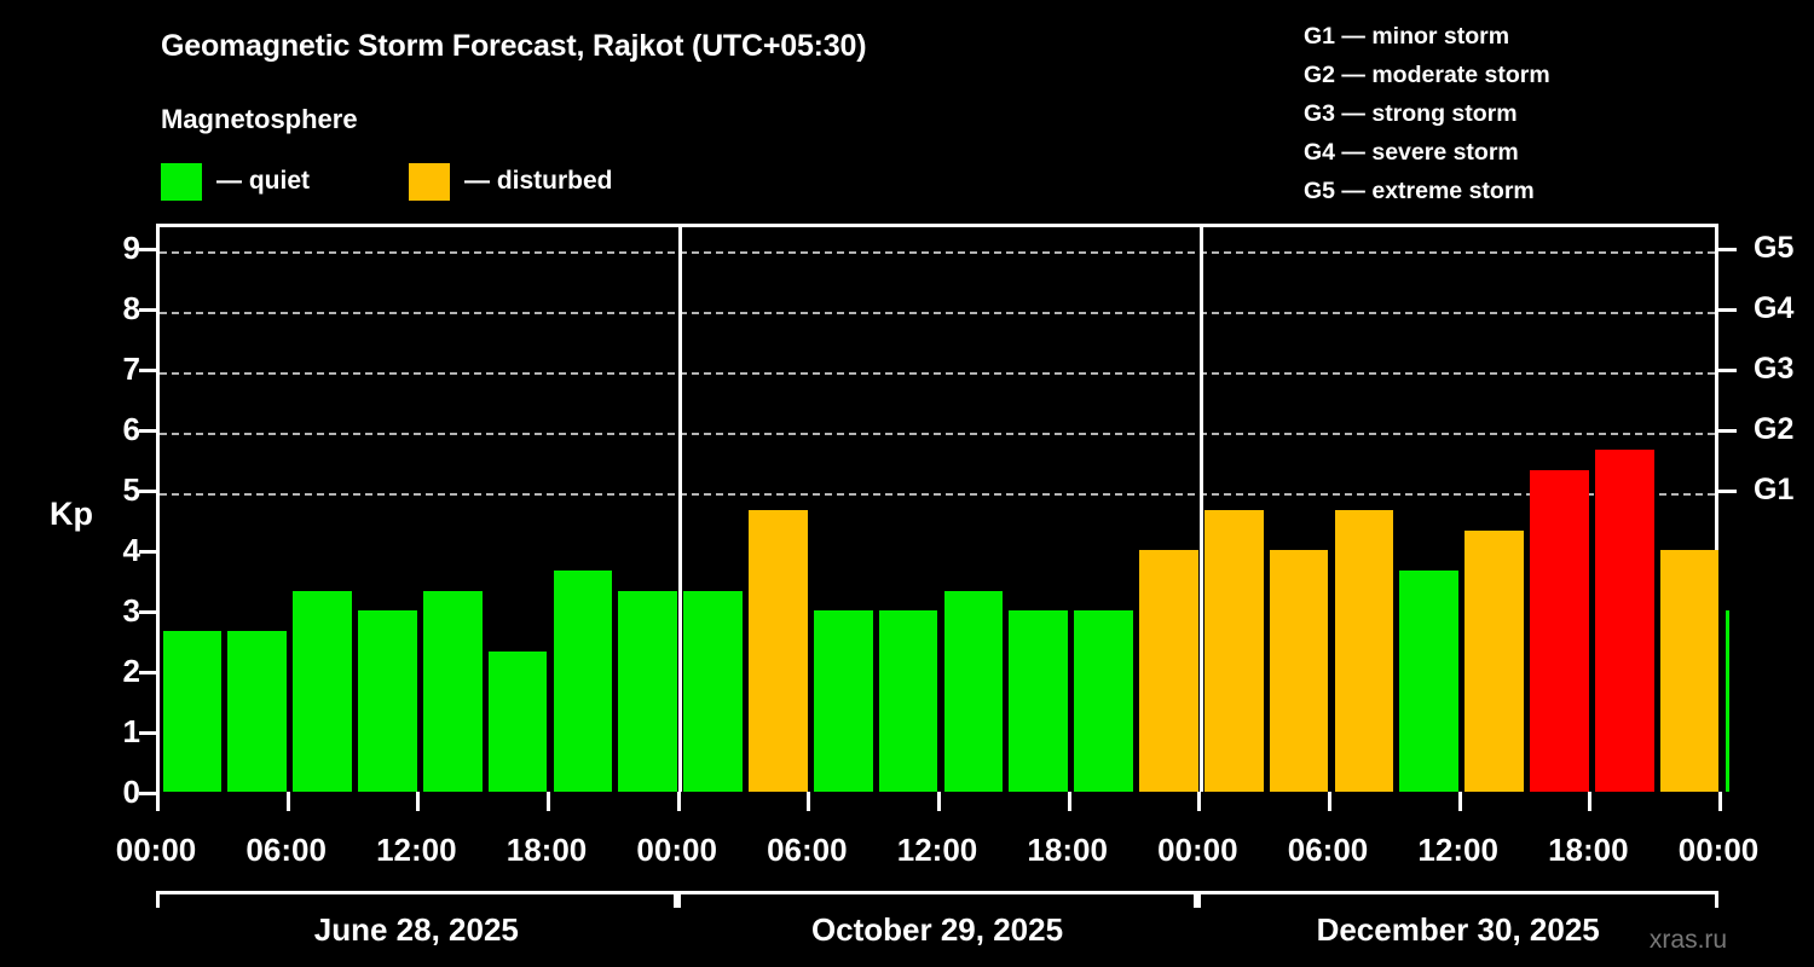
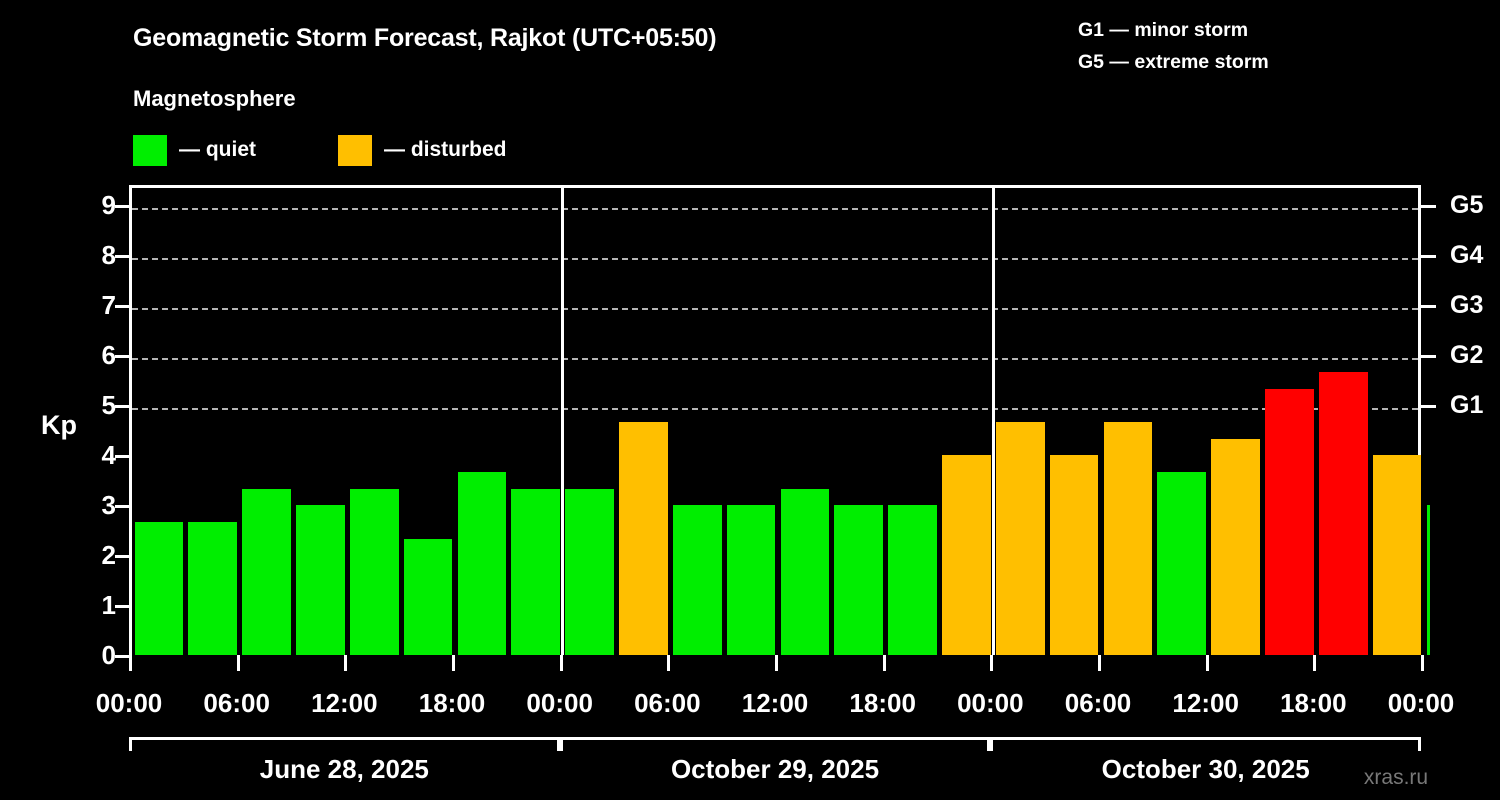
- Geomagnetic Storm Forecast, Rajkot (UTC+05:30)
+ Geomagnetic Storm Forecast, Rajkot (UTC+05:50)
  Magnetosphere
  — quiet
  — disturbed
  G1 — minor storm
- G2 — moderate storm
- G3 — strong storm
- G4 — severe storm
  G5 — extreme storm
  Kp
  0
  1
  2
  3
  4
  5
  6
  7
  8
  9
  G1
  G2
  G3
  G4
  G5
  00:00
  06:00
  12:00
  18:00
  00:00
  06:00
  12:00
  18:00
  00:00
  06:00
  12:00
  18:00
  00:00
  June 28, 2025
  October 29, 2025
- December 30, 2025
+ October 30, 2025
  xras.ru
